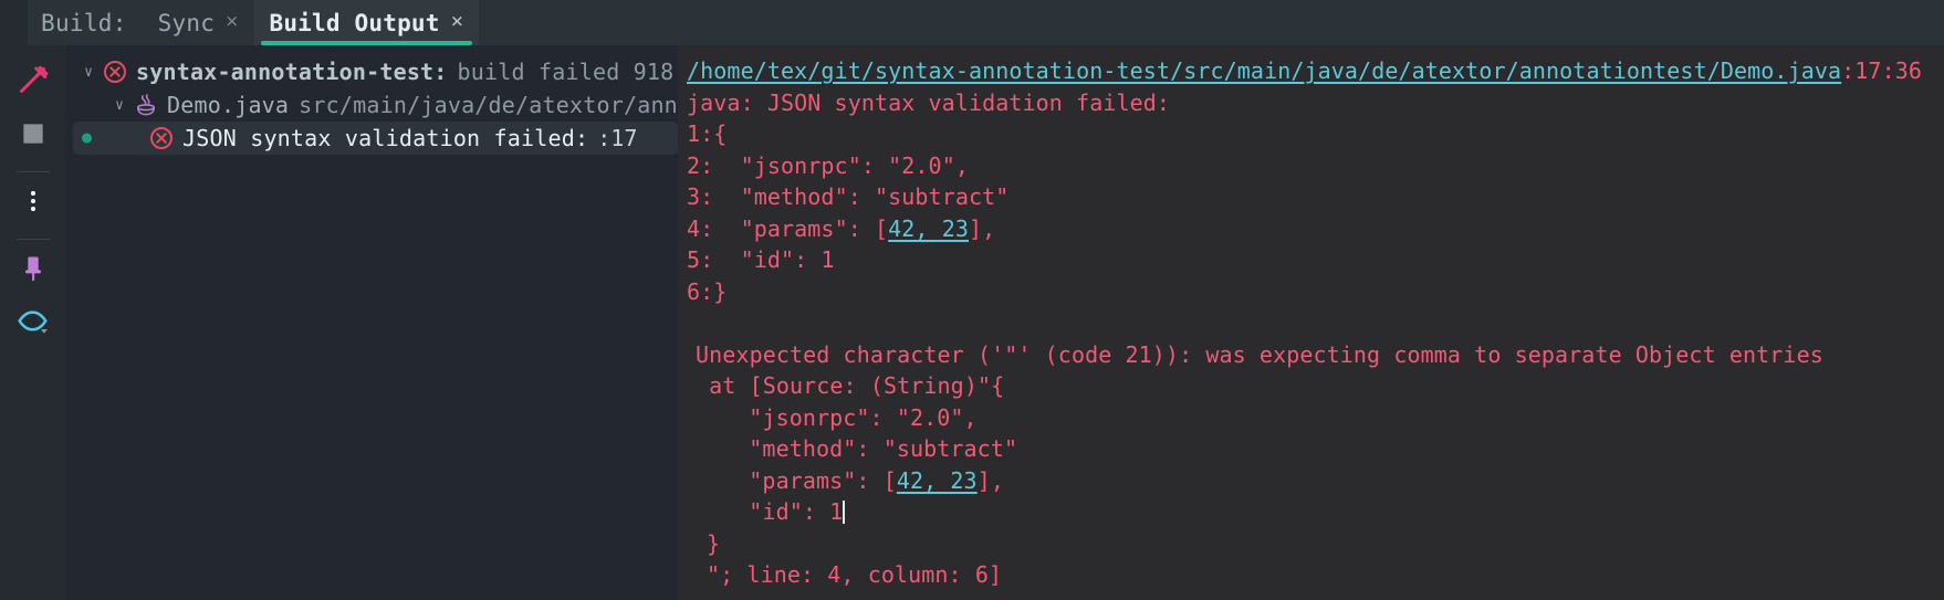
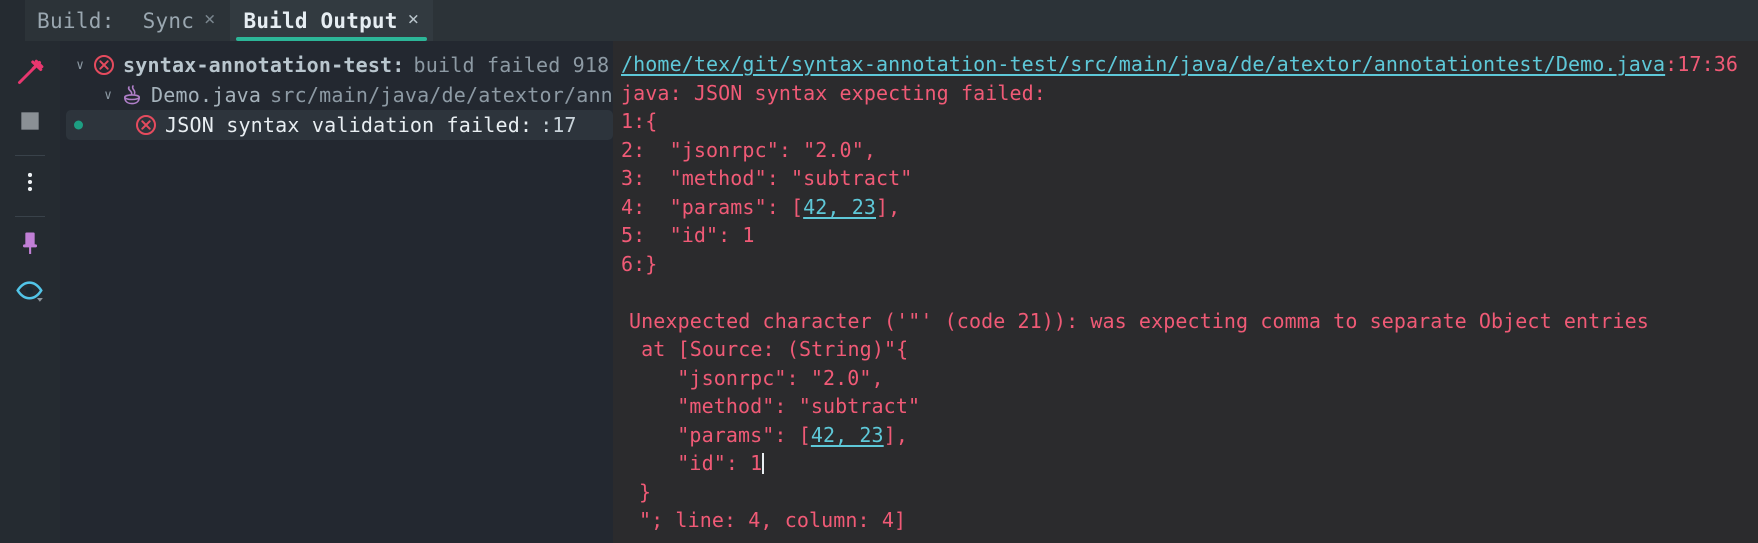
  Build:
  Sync
  ×
  Build Output
  ×
  ∨
  syntax-annotation-test:
  build failed 918
  ∨
  Demo.java
  src/main/java/de/atextor/ann
  JSON syntax validation failed:
  :17
  /home/tex/git/syntax-annotation-test/src/main/java/de/atextor/annotationtest/Demo.java:17:36
- java: JSON syntax validation failed:
+ java: JSON syntax expecting failed:
  1:{
  2: "jsonrpc": "2.0",
  3: "method": "subtract"
  4: "params": [42, 23],
  5: "id": 1
  6:}
  Unexpected character ('"' (code 21)): was expecting comma to separate Object entries
  at [Source: (String)"{
  "jsonrpc": "2.0",
  "method": "subtract"
  "params": [42, 23],
  "id": 1
  }
- "; line: 4, column: 6]
+ "; line: 4, column: 4]
